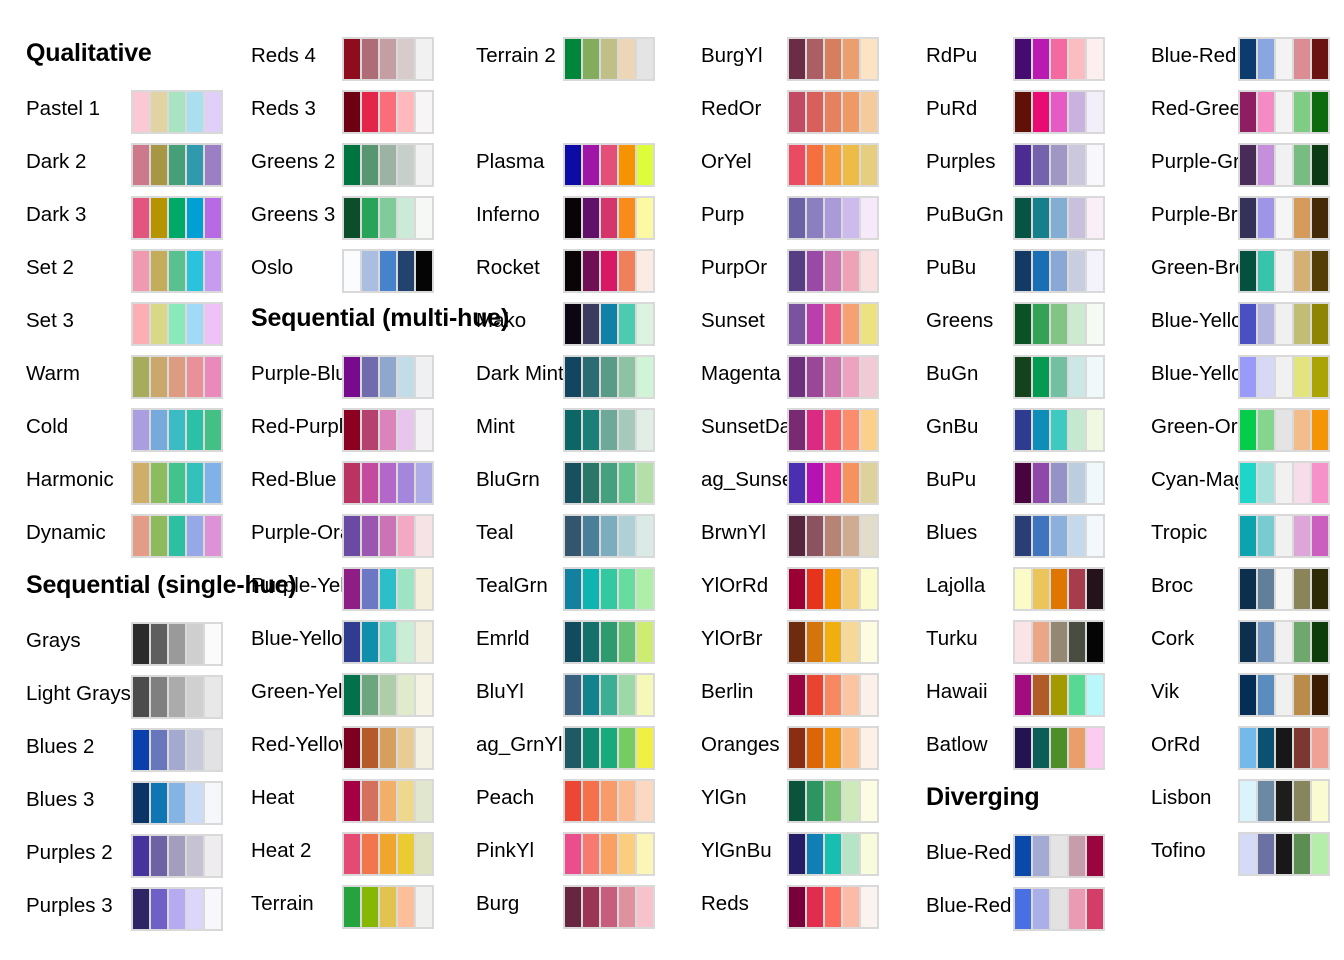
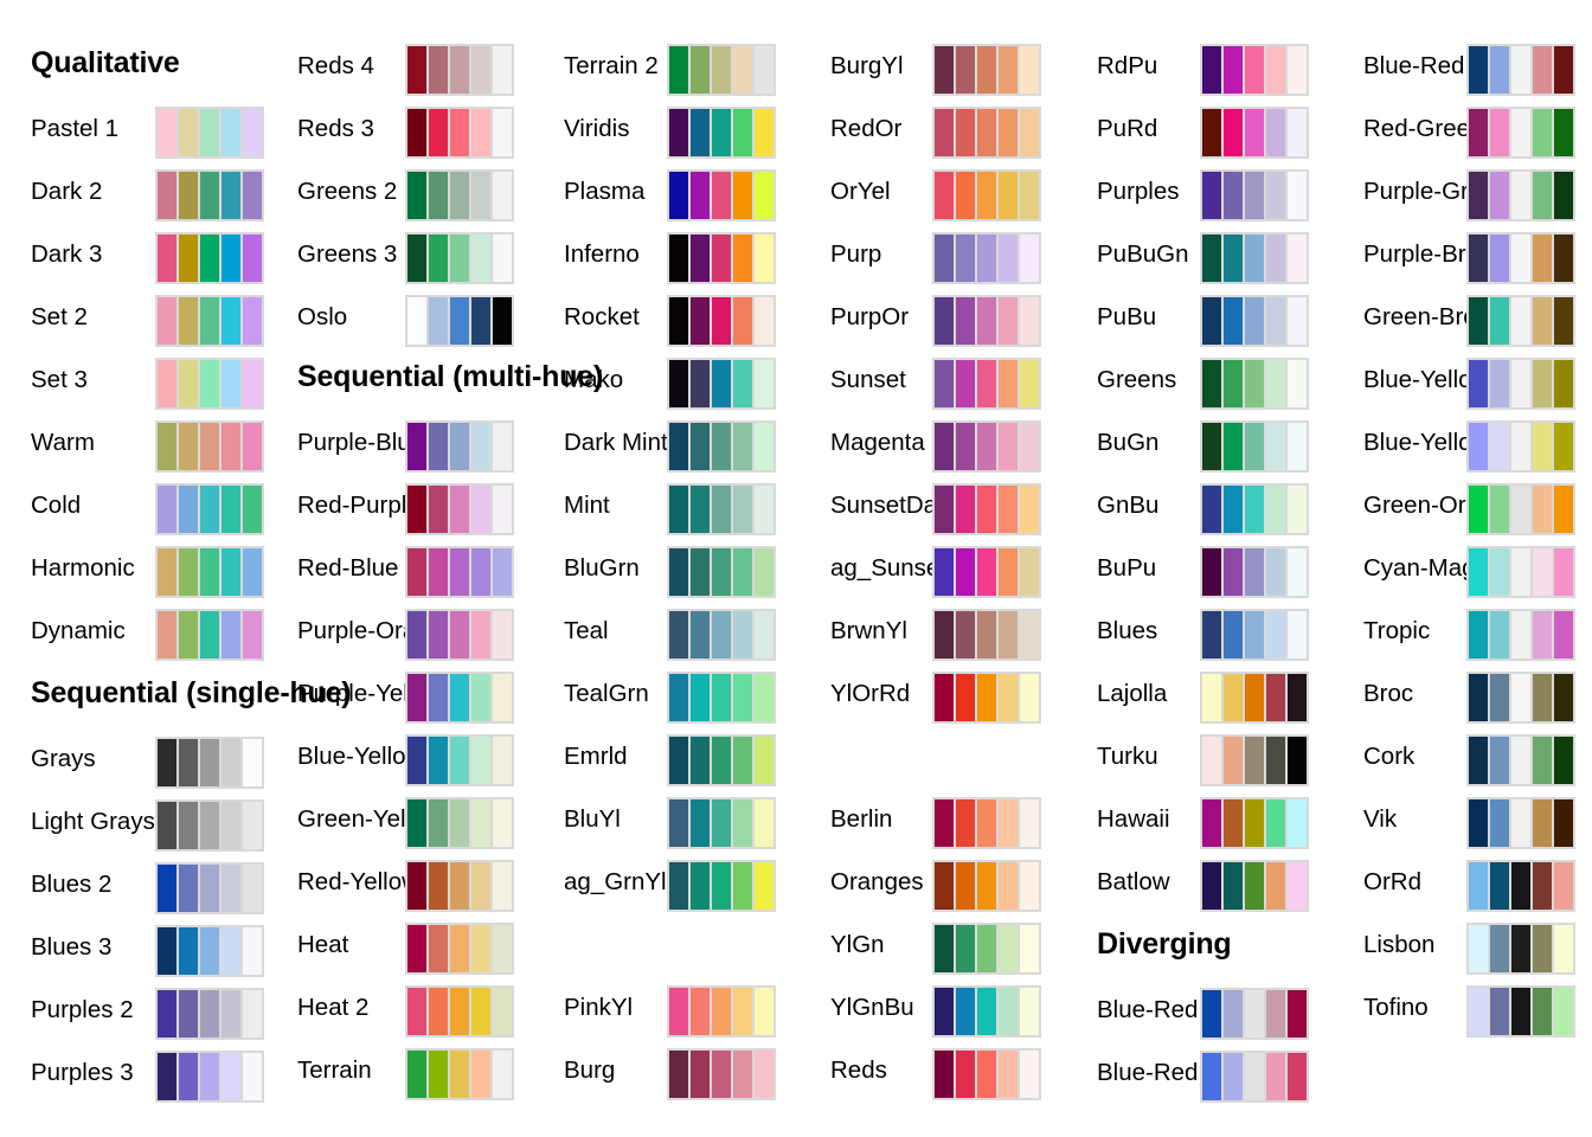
  Qualitative
  Pastel 1
  Dark 2
  Dark 3
  Set 2
  Set 3
  Warm
  Cold
  Harmonic
  Dynamic
  Sequential (single-hue)
  Grays
  Light Grays
  Blues 2
  Blues 3
  Purples 2
  Purples 3
  Reds 4
  Reds 3
  Greens 2
  Greens 3
  Oslo
  Sequential (multi-hue)
  Purple-Blu
  Red-Purp
  Red-Blue
  Blue-Yello
  Green-Yel
  Red-Yello
  Heat
  Heat 2
  Terrain
  Terrain 2
+ Viridis
  Plasma
  Inferno
  Rocket
  Mako
  Dark Mint
  Mint
  BluGrn
  Teal
  TealGrn
  Emrld
  BluYl
  ag_GrnYl
- Peach
  PinkYl
  Burg
  BurgYl
  RedOr
  OrYel
  Purp
  PurpOr
  Sunset
  Magenta
  SunsetDa
  ag_Suns
  BrwnYl
  YlOrRd
- YlOrBr
  Berlin
  Oranges
  YlGn
  YlGnBu
  Reds
  RdPu
  PuRd
  Purples
  PuBuGn
  PuBu
  Greens
  BuGn
  GnBu
  BuPu
  Blues
  Lajolla
  Turku
  Hawaii
  Batlow
  Diverging
  Blue-Red
  Blue-Red
  Blue-Red
  Red-Gree
  Purple-Gr
  Purple-Br
  Green-Br
  Blue-Yello
  Blue-Yello
  Tropic
  Broc
  Cork
  Vik
  OrRd
  Lisbon
  Tofino
